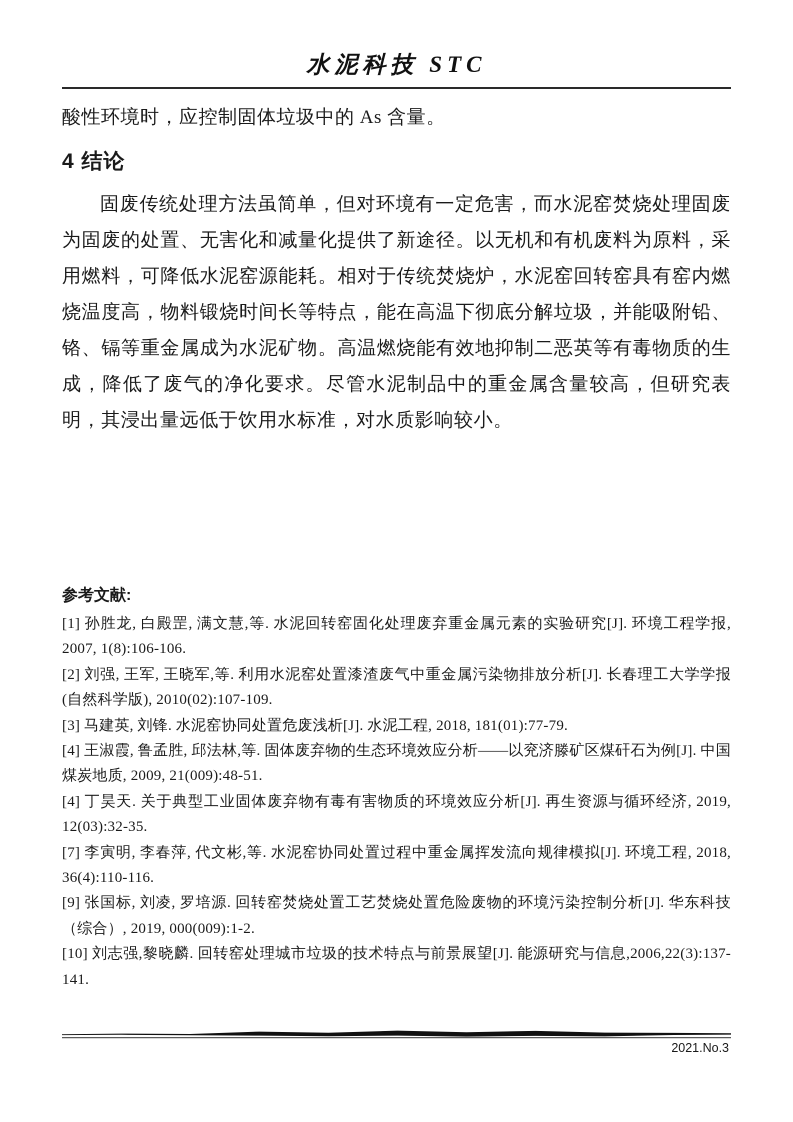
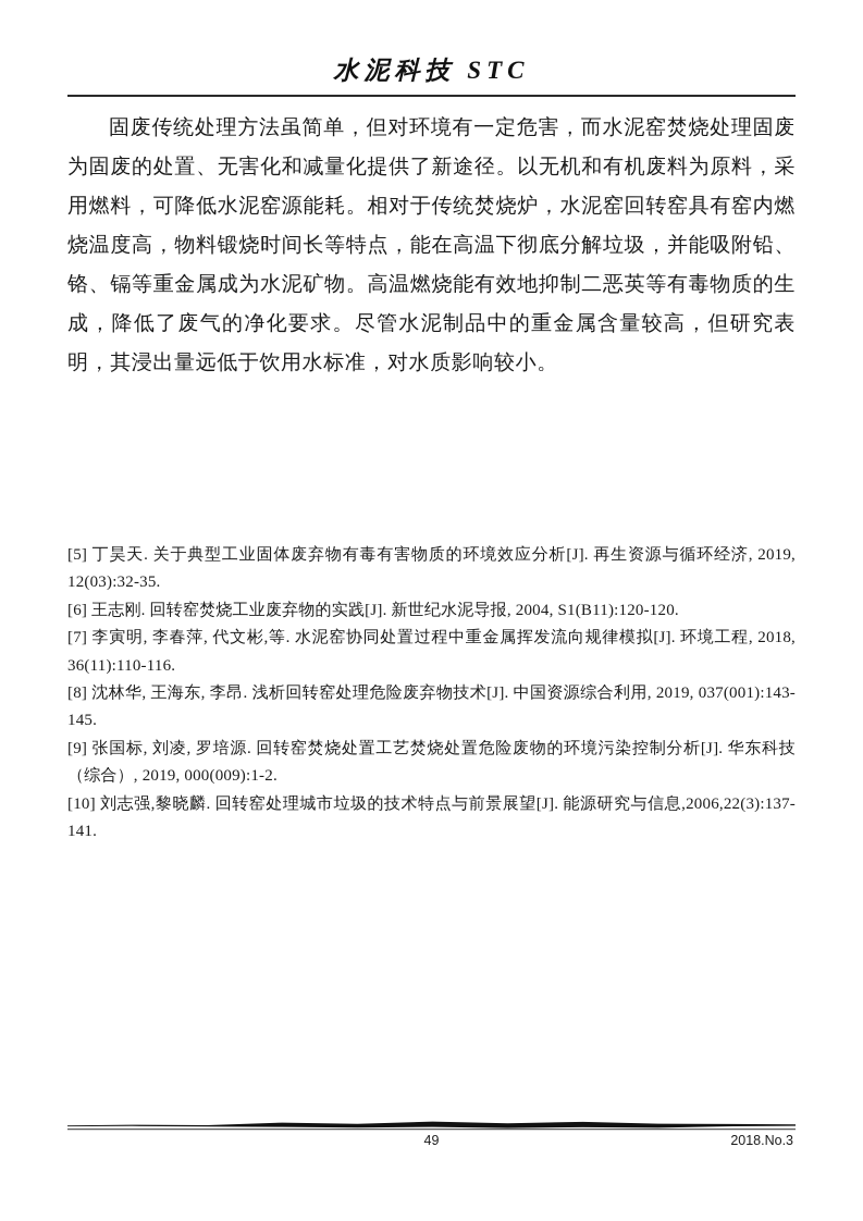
  水泥科技 STC
- 酸性环境时，应控制固体垃圾中的 As 含量。
- 4 结论
  固废传统处理方法虽简单，但对环境有一定危害，而水泥窑焚烧处理固废为固废的处置、无害化和减量化提供了新途径。以无机和有机废料为原料，采用燃料，可降低水泥窑源能耗。相对于传统焚烧炉，水泥窑回转窑具有窑内燃烧温度高，物料锻烧时间长等特点，能在高温下彻底分解垃圾，并能吸附铅、铬、镉等重金属成为水泥矿物。高温燃烧能有效地抑制二恶英等有毒物质的生成，降低了废气的净化要求。尽管水泥制品中的重金属含量较高，但研究表明，其浸出量远低于饮用水标准，对水质影响较小。
- 参考文献:
- [1] 孙胜龙, 白殿罡, 满文慧,等. 水泥回转窑固化处理废弃重金属元素的实验研究[J]. 环境工程学报, 2007, 1(8):106-106.
- [2] 刘强, 王军, 王晓军,等. 利用水泥窑处置漆渣废气中重金属污染物排放分析[J]. 长春理工大学学报(自然科学版), 2010(02):107-109.
- [3] 马建英, 刘锋. 水泥窑协同处置危废浅析[J]. 水泥工程, 2018, 181(01):77-79.
- [4] 王淑霞, 鲁孟胜, 邱法林,等. 固体废弃物的生态环境效应分析——以兖济滕矿区煤矸石为例[J]. 中国煤炭地质, 2009, 21(009):48-51.
- [4] 丁昊天. 关于典型工业固体废弃物有毒有害物质的环境效应分析[J]. 再生资源与循环经济, 2019, 12(03):32-35.
+ [5] 丁昊天. 关于典型工业固体废弃物有毒有害物质的环境效应分析[J]. 再生资源与循环经济, 2019, 12(03):32-35.
+ [6] 王志刚. 回转窑焚烧工业废弃物的实践[J]. 新世纪水泥导报, 2004, S1(B11):120-120.
- [7] 李寅明, 李春萍, 代文彬,等. 水泥窑协同处置过程中重金属挥发流向规律模拟[J]. 环境工程, 2018, 36(4):110-116.
+ [7] 李寅明, 李春萍, 代文彬,等. 水泥窑协同处置过程中重金属挥发流向规律模拟[J]. 环境工程, 2018, 36(11):110-116.
+ [8] 沈林华, 王海东, 李昂. 浅析回转窑处理危险废弃物技术[J]. 中国资源综合利用, 2019, 037(001):143-145.
  [9] 张国标, 刘凌, 罗培源. 回转窑焚烧处置工艺焚烧处置危险废物的环境污染控制分析[J]. 华东科技（综合）, 2019, 000(009):1-2.
  [10] 刘志强,黎晓麟. 回转窑处理城市垃圾的技术特点与前景展望[J]. 能源研究与信息,2006,22(3):137-141.
+ 49
- 2021.No.3
+ 2018.No.3
